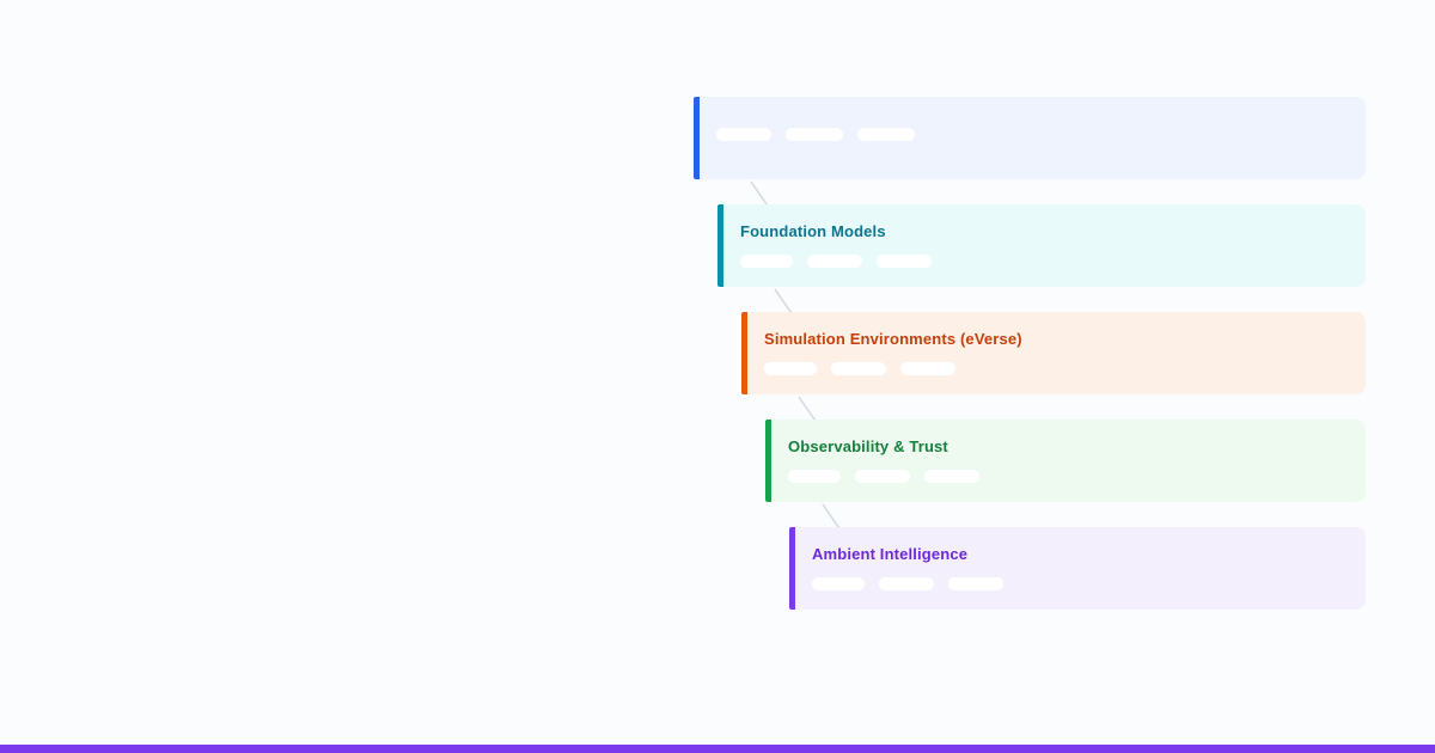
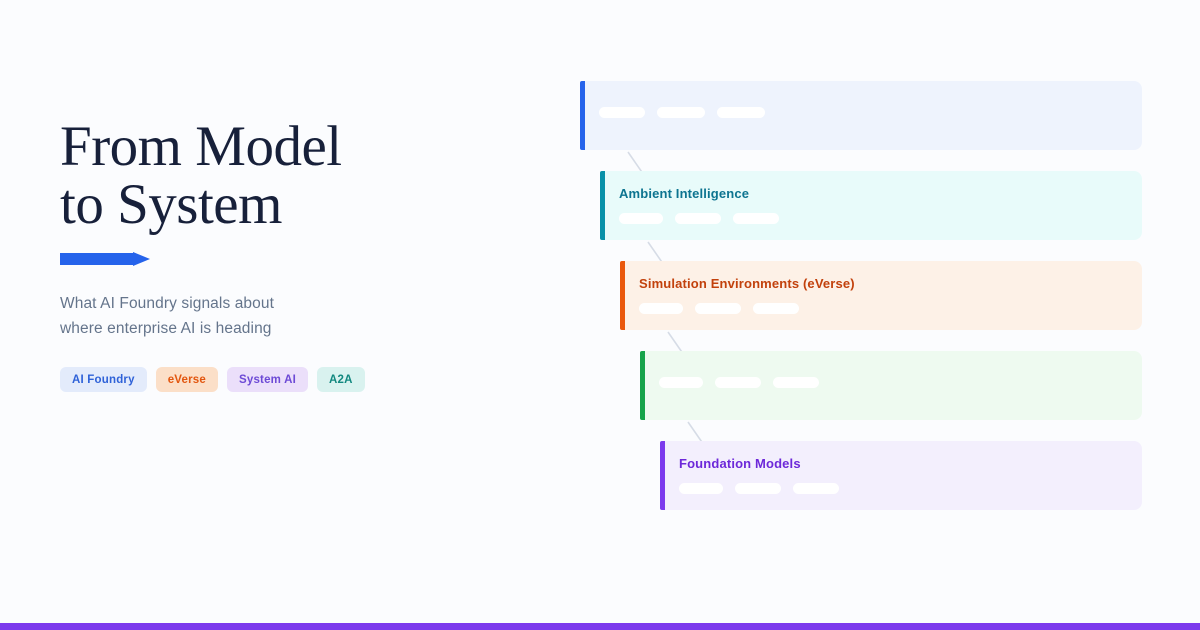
+ From Model
+ to System
+ What AI Foundry signals about
+ where enterprise AI is heading
+ AI Foundry
+ eVerse
+ System AI
+ A2A
- Foundation Models
+ Ambient Intelligence
  Simulation Environments (eVerse)
- Observability & Trust
- Ambient Intelligence
+ Foundation Models
